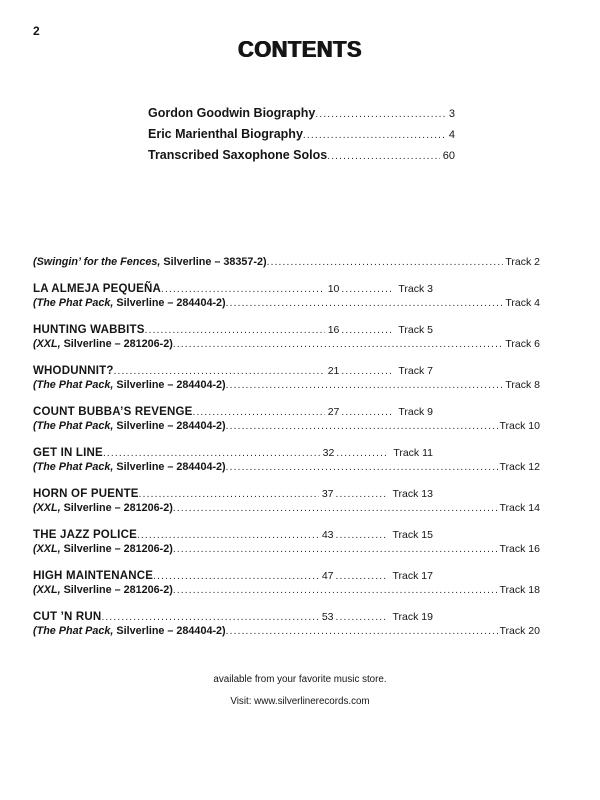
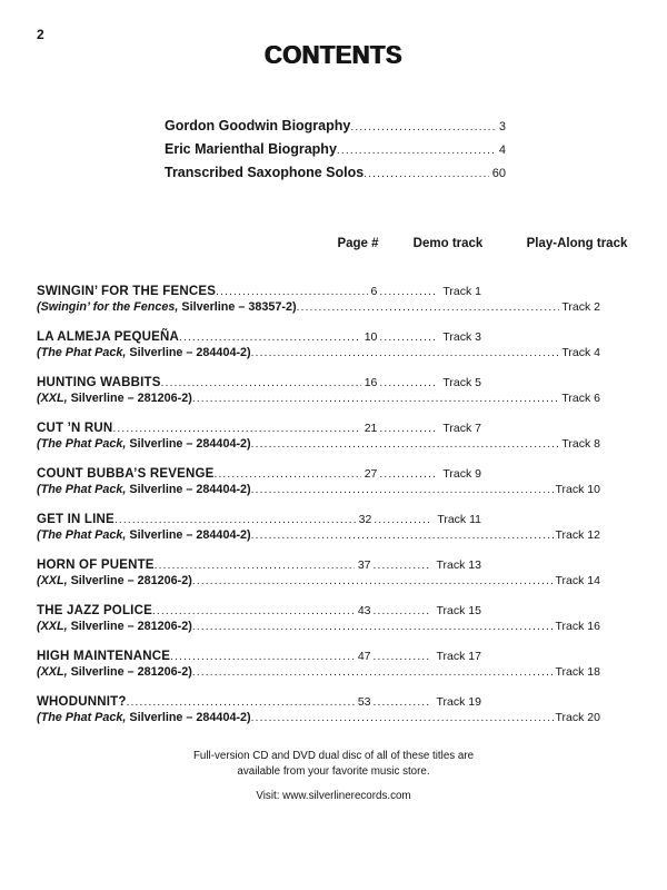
  2
  CONTENTS
  Gordon Goodwin Biography
  3
  Eric Marienthal Biography
  4
  Transcribed Saxophone Solos
  60
+ Page #
+ Demo track
+ Play-Along track
+ SWINGIN’ FOR THE FENCES
+ 6
+ Track 1
  (Swingin’ for the Fences, Silverline – 38357-2)
  Track 2
  LA ALMEJA PEQUEÑA
  10
  Track 3
  (The Phat Pack, Silverline – 284404-2)
  Track 4
  HUNTING WABBITS
  16
  Track 5
  (XXL, Silverline – 281206-2)
  Track 6
- WHODUNNIT?
+ CUT ’N RUN
  21
  Track 7
  (The Phat Pack, Silverline – 284404-2)
  Track 8
  COUNT BUBBA’S REVENGE
  27
  Track 9
  (The Phat Pack, Silverline – 284404-2)
  Track 10
  GET IN LINE
  32
  Track 11
  (The Phat Pack, Silverline – 284404-2)
  Track 12
  HORN OF PUENTE
  37
  Track 13
  (XXL, Silverline – 281206-2)
  Track 14
  THE JAZZ POLICE
  43
  Track 15
  (XXL, Silverline – 281206-2)
  Track 16
  HIGH MAINTENANCE
  47
  Track 17
  (XXL, Silverline – 281206-2)
  Track 18
- CUT ’N RUN
+ WHODUNNIT?
  53
  Track 19
  (The Phat Pack, Silverline – 284404-2)
  Track 20
+ Full-version CD and DVD dual disc of all of these titles are
  available from your favorite music store.
  Visit: www.silverlinerecords.com
